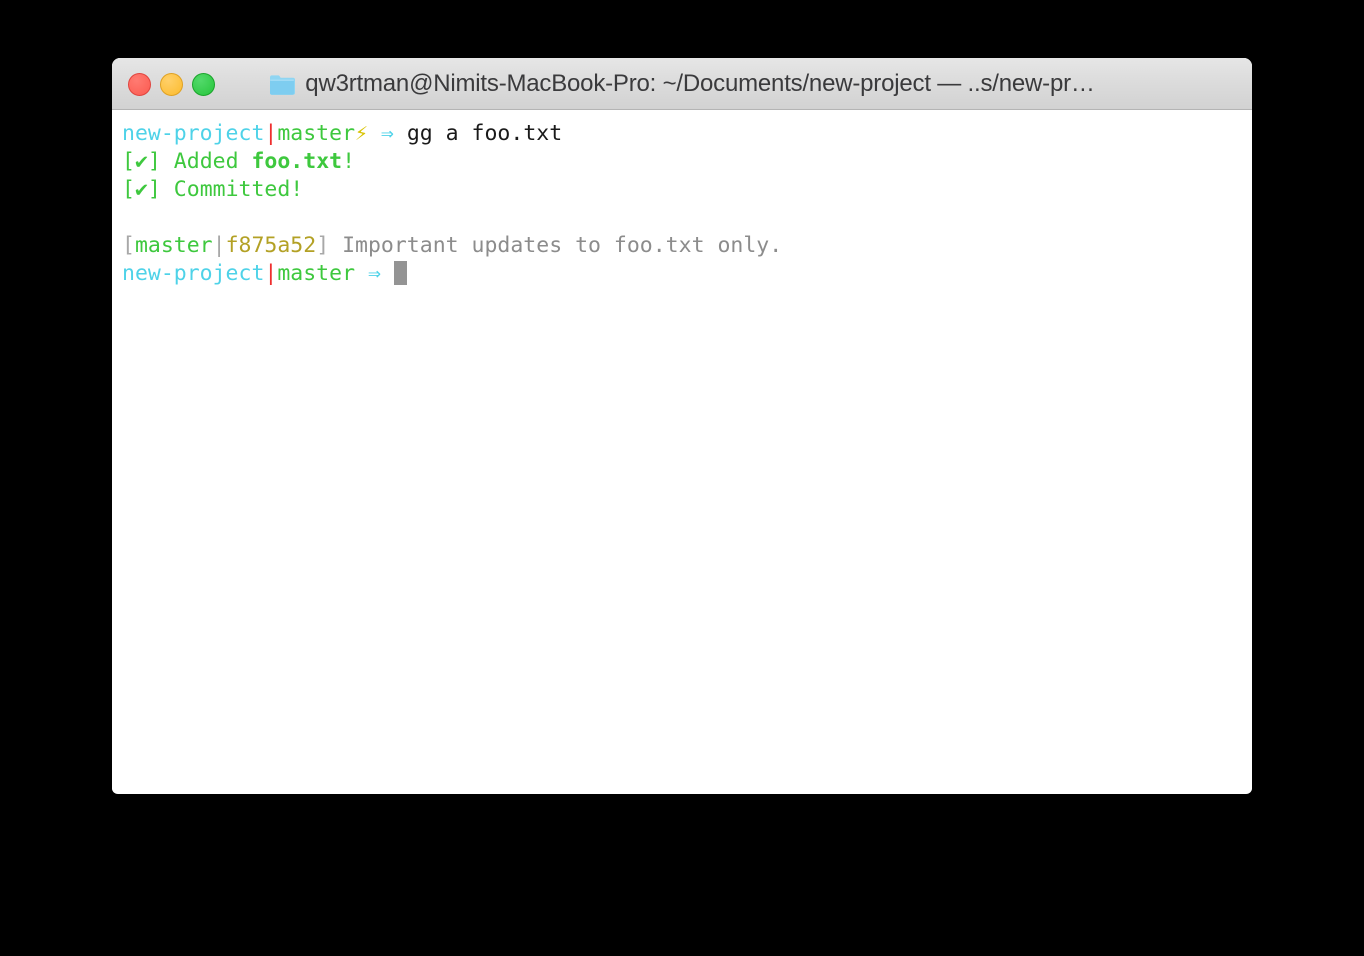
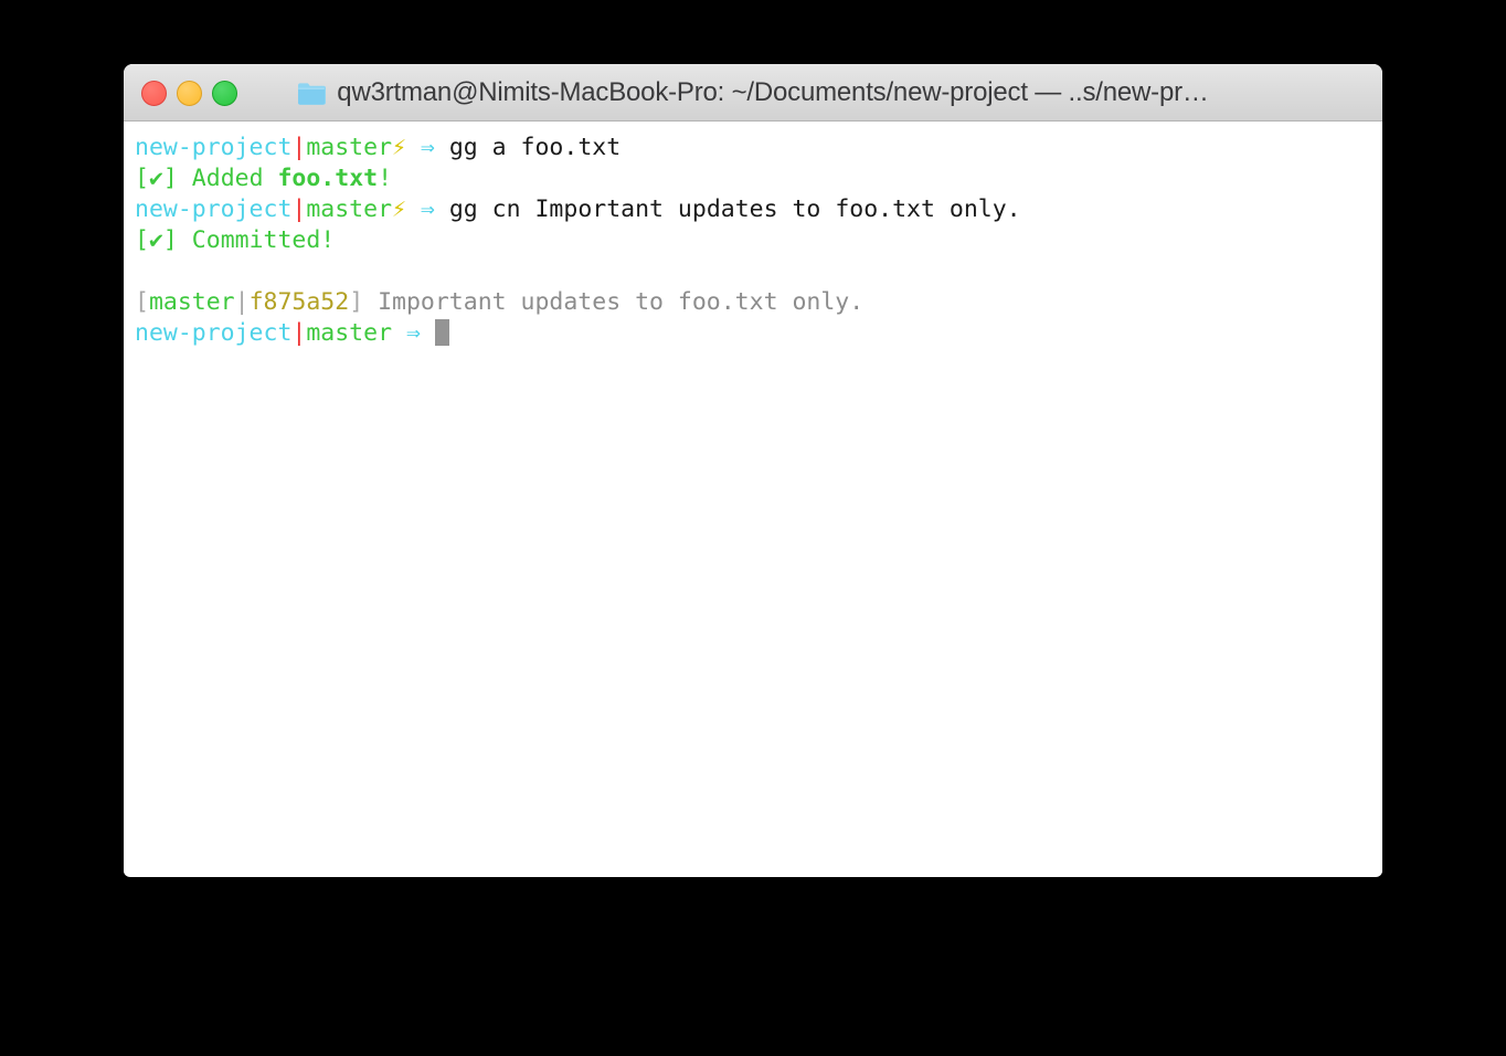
  qw3rtman@Nimits-MacBook-Pro: ~/Documents/new-project — ..s/new-pr…
  new-project|master⚡ ⇒ gg a foo.txt
  [✔] Added foo.txt!
+ new-project|master⚡ ⇒ gg cn Important updates to foo.txt only.
  [✔] Committed!
  [master|f875a52] Important updates to foo.txt only.
  new-project|master ⇒
